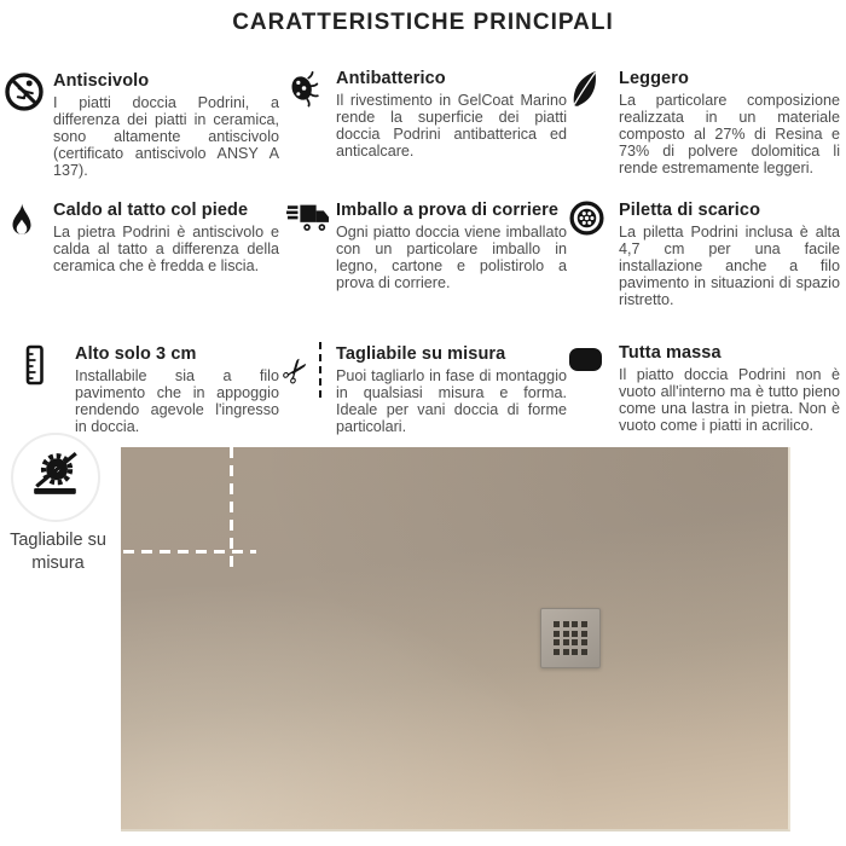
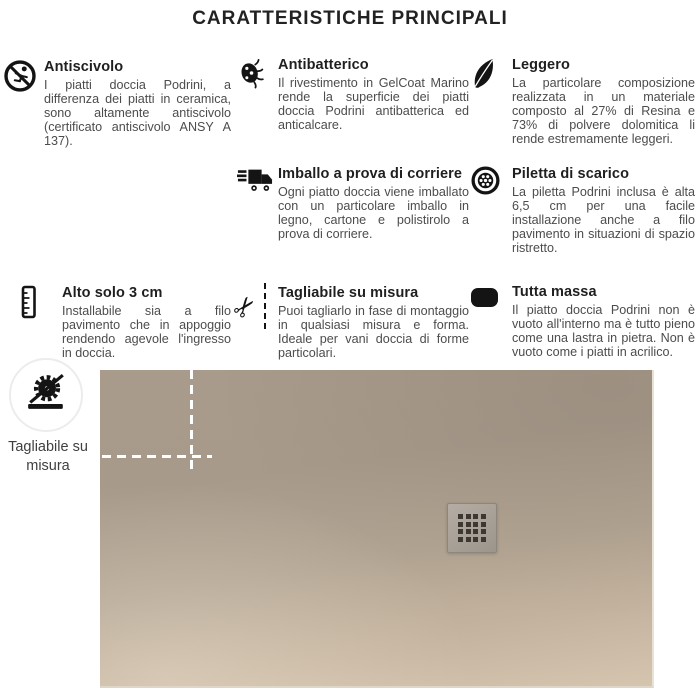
  CARATTERISTICHE PRINCIPALI
  Antiscivolo
  I piatti doccia Podrini, a differenza dei piatti in ceramica, sono altamente antiscivolo (certificato antiscivolo ANSY A 137).
  Antibatterico
  Il rivestimento in GelCoat Marino rende la superficie dei piatti doccia Podrini antibatterica ed anticalcare.
  Leggero
  La particolare composizione realizzata in un materiale composto al 27% di Resina e 73% di polvere dolomitica li rende estremamente leggeri.
- Caldo al tatto col piede
- La pietra Podrini è antiscivolo e calda al tatto a differenza della ceramica che è fredda e liscia.
  Imballo a prova di corriere
  Ogni piatto doccia viene imballato con un particolare imballo in legno, cartone e polistirolo a prova di corriere.
  Piletta di scarico
- La piletta Podrini inclusa è alta 4,7 cm per una facile installazione anche a filo pavimento in situazioni di spazio ristretto.
+ La piletta Podrini inclusa è alta 6,5 cm per una facile installazione anche a filo pavimento in situazioni di spazio ristretto.
  Alto solo 3 cm
  Installabile sia a filo pavimento che in appoggio rendendo agevole l'ingresso in doccia.
  Tagliabile su misura
  Puoi tagliarlo in fase di montaggio in qualsiasi misura e forma. Ideale per vani doccia di forme particolari.
  Tutta massa
  Il piatto doccia Podrini non è vuoto all'interno ma è tutto pieno come una lastra in pietra. Non è vuoto come i piatti in acrilico.
  Tagliabile su misura
